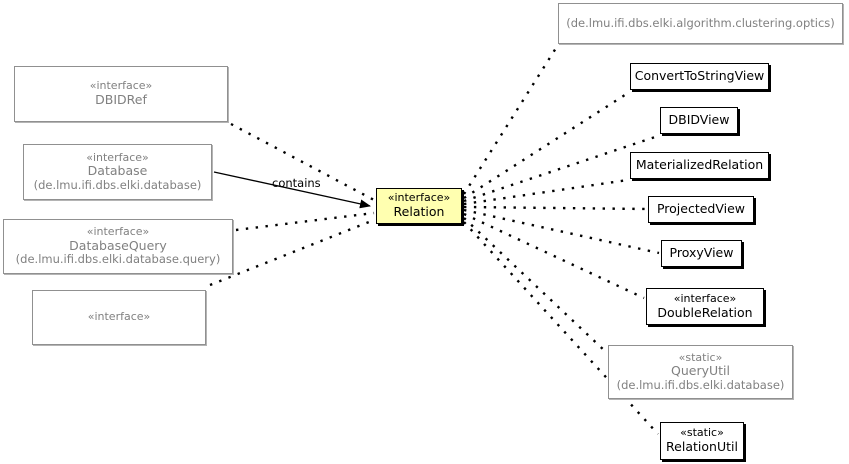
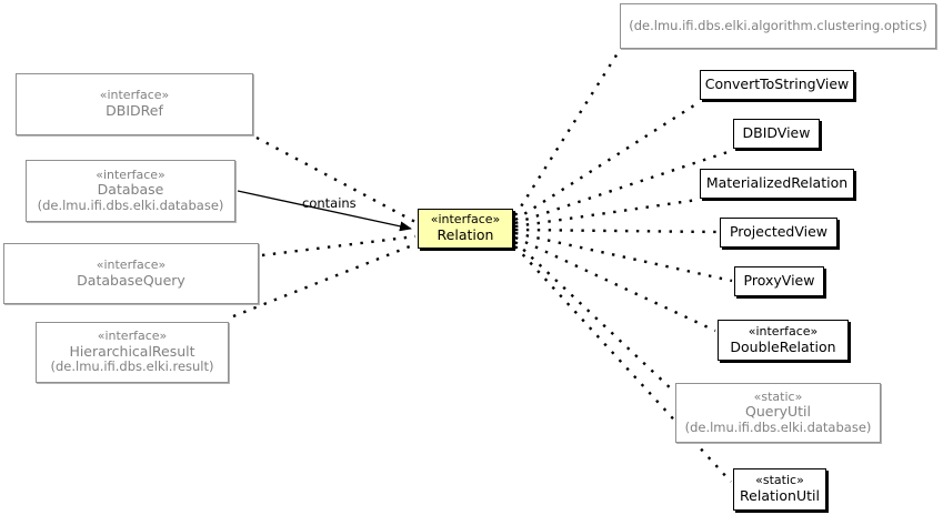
  «interface»
  DBIDRef
  «interface»
  Database
  (de.lmu.ifi.dbs.elki.database)
  «interface»
  DatabaseQuery
- (de.lmu.ifi.dbs.elki.database.query)
  «interface»
+ HierarchicalResult
+ (de.lmu.ifi.dbs.elki.result)
  «interface»
  Relation
  (de.lmu.ifi.dbs.elki.algorithm.clustering.optics)
  ConvertToStringView
  DBIDView
  MaterializedRelation
  ProjectedView
  ProxyView
  «interface»
  DoubleRelation
  «static»
  QueryUtil
  (de.lmu.ifi.dbs.elki.database)
  «static»
  RelationUtil
  contains
